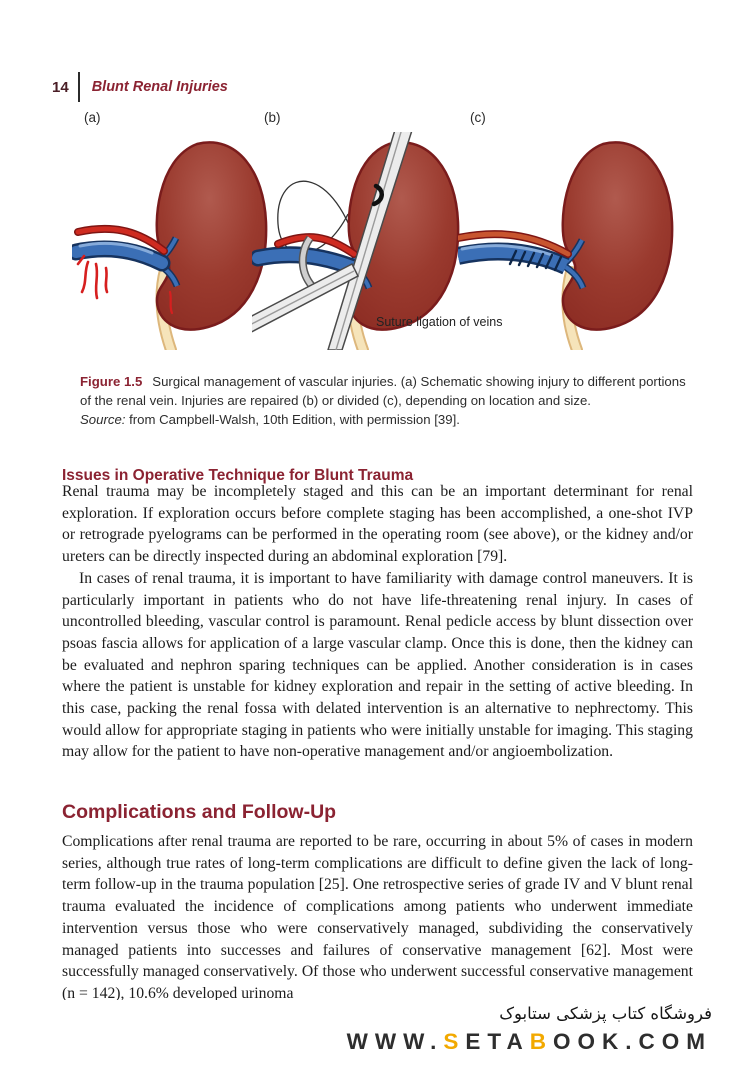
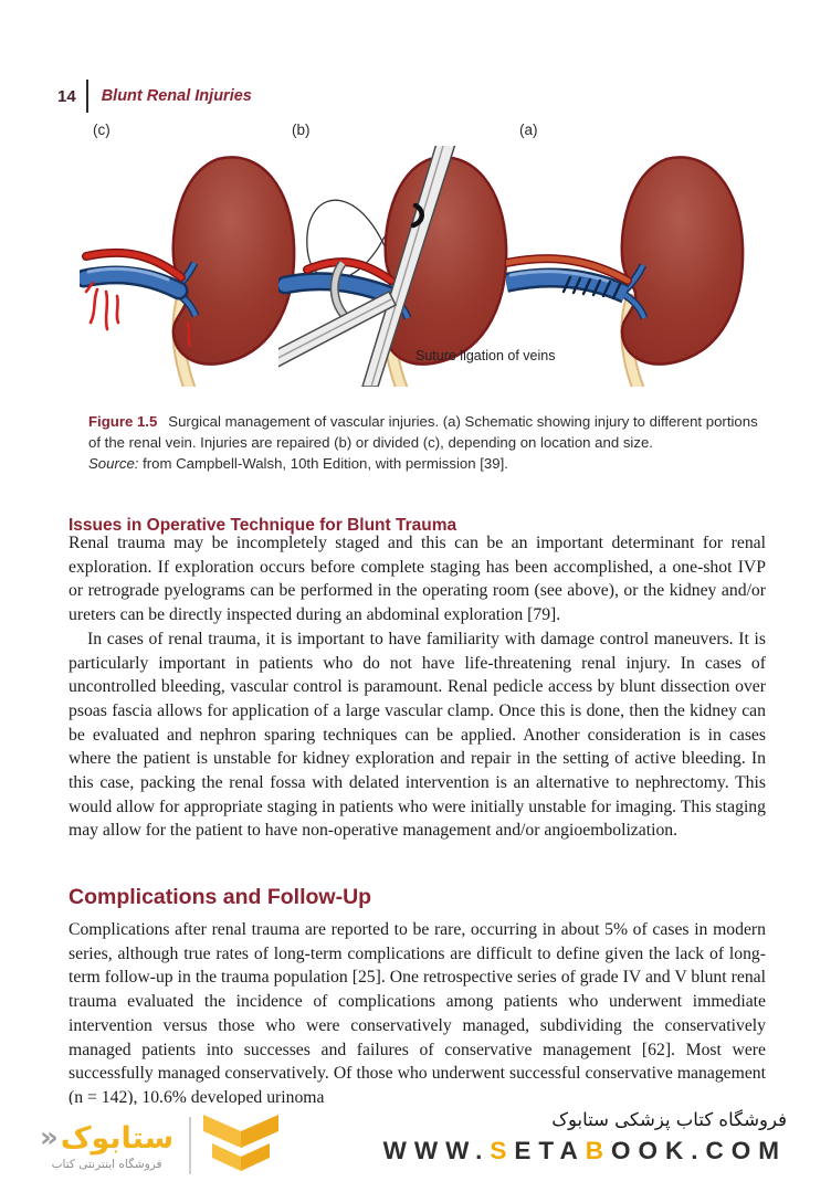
  14
  Blunt Renal Injuries
- (a)
+ (c)
  (b)
- (c)
+ (a)
  Suture ligation of veins
  Figure 1.5 Surgical management of vascular injuries. (a) Schematic showing injury to different portions of the renal vein. Injuries are repaired (b) or divided (c), depending on location and size.
  Source: from Campbell-Walsh, 10th Edition, with permission [39].
  Issues in Operative Technique for Blunt Trauma
  Renal trauma may be incompletely staged and this can be an important determinant for renal exploration. If exploration occurs before complete staging has been accomplished, a one-shot IVP or retrograde pyelograms can be performed in the operating room (see above), or the kidney and/or ureters can be directly inspected during an abdominal exploration [79].
  In cases of renal trauma, it is important to have familiarity with damage control maneuvers. It is particularly important in patients who do not have life-threatening renal injury. In cases of uncontrolled bleeding, vascular control is paramount. Renal pedicle access by blunt dissection over psoas fascia allows for application of a large vascular clamp. Once this is done, then the kidney can be evaluated and nephron sparing techniques can be applied. Another consideration is in cases where the patient is unstable for kidney exploration and repair in the setting of active bleeding. In this case, packing the renal fossa with delated intervention is an alternative to nephrectomy. This would allow for appropriate staging in patients who were initially unstable for imaging. This staging may allow for the patient to have non-operative management and/or angioembolization.
  Complications and Follow-Up
  Complications after renal trauma are reported to be rare, occurring in about 5% of cases in modern series, although true rates of long-term complications are difficult to define given the lack of long-term follow-up in the trauma population [25]. One retrospective series of grade IV and V blunt renal trauma evaluated the incidence of complications among patients who underwent immediate intervention versus those who were conservatively managed, subdividing the conservatively managed patients into successes and failures of conservative management [62]. Most were successfully managed conservatively. Of those who underwent successful conservative management (n = 142), 10.6% developed urinoma
+ ستابوک
+ «
+ فروشگاه اینترنتی کتاب
  فروشگاه کتاب پزشکی ستابوک
  WWW.SETABOOK.COM
